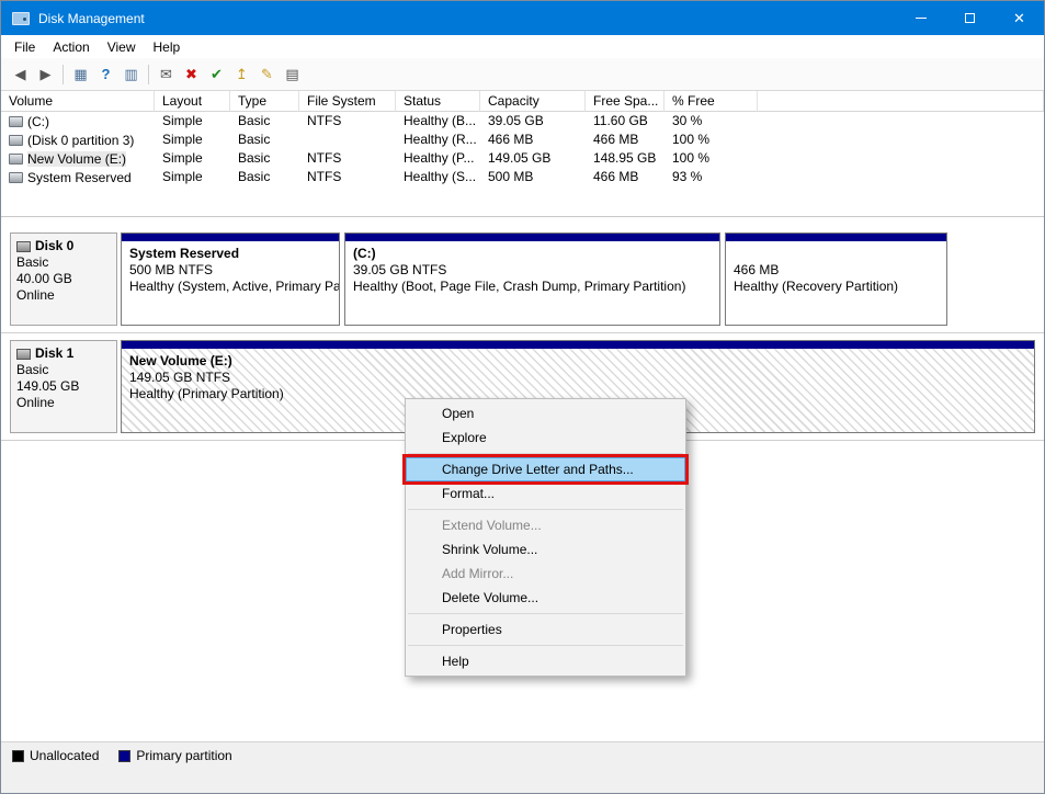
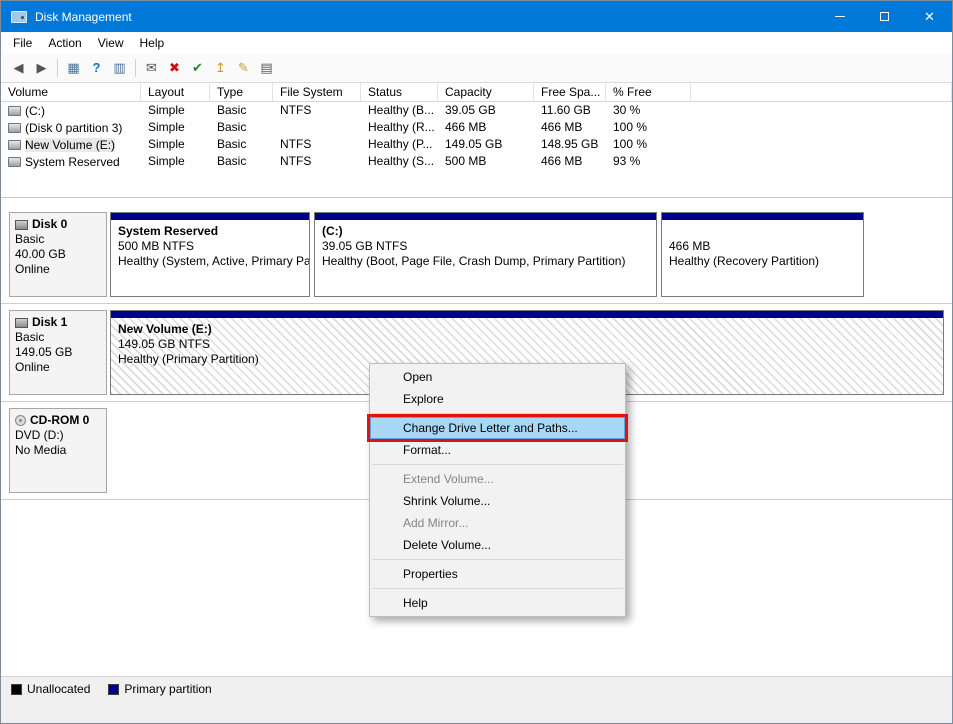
  Disk Management
  ✕
  File
  Action
  View
  Help
  ◀
  ▶
  ▦
  ?
  ▥
  ✉
  ✖
  ✔
  ↥
  ✎
  ▤
  Volume
  Layout
  Type
  File System
  Status
  Capacity
  Free Spa...
  % Free
  (C:)
  Simple
  Basic
  NTFS
  Healthy (B...
  39.05 GB
  11.60 GB
  30 %
  (Disk 0 partition 3)
  Simple
  Basic
  Healthy (R...
  466 MB
  466 MB
  100 %
  New Volume (E:)
  Simple
  Basic
  NTFS
  Healthy (P...
  149.05 GB
  148.95 GB
  100 %
  System Reserved
  Simple
  Basic
  NTFS
  Healthy (S...
  500 MB
  466 MB
  93 %
  Disk 0
  Basic
  40.00 GB
  Online
  System Reserved
  500 MB NTFS
  Healthy (System, Active, Primary Pa
  (C:)
  39.05 GB NTFS
  Healthy (Boot, Page File, Crash Dump, Primary Partition)
  466 MB
  Healthy (Recovery Partition)
  Disk 1
  Basic
  149.05 GB
  Online
  New Volume (E:)
  149.05 GB NTFS
  Healthy (Primary Partition)
+ CD-ROM 0
+ DVD (D:)
+ No Media
  Unallocated
  Primary partition
  Open
  Explore
  Change Drive Letter and Paths...
  Format...
  Extend Volume...
  Shrink Volume...
  Add Mirror...
  Delete Volume...
  Properties
  Help
